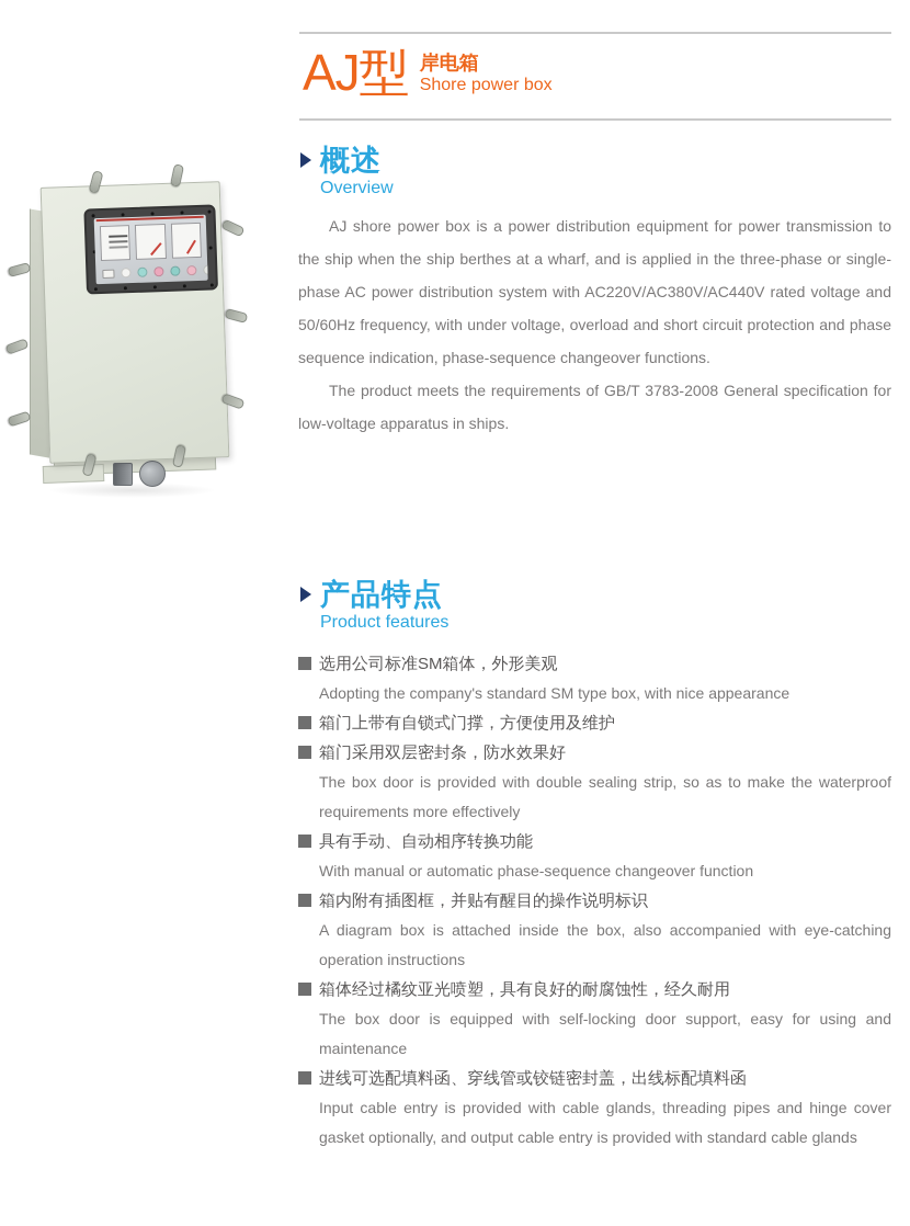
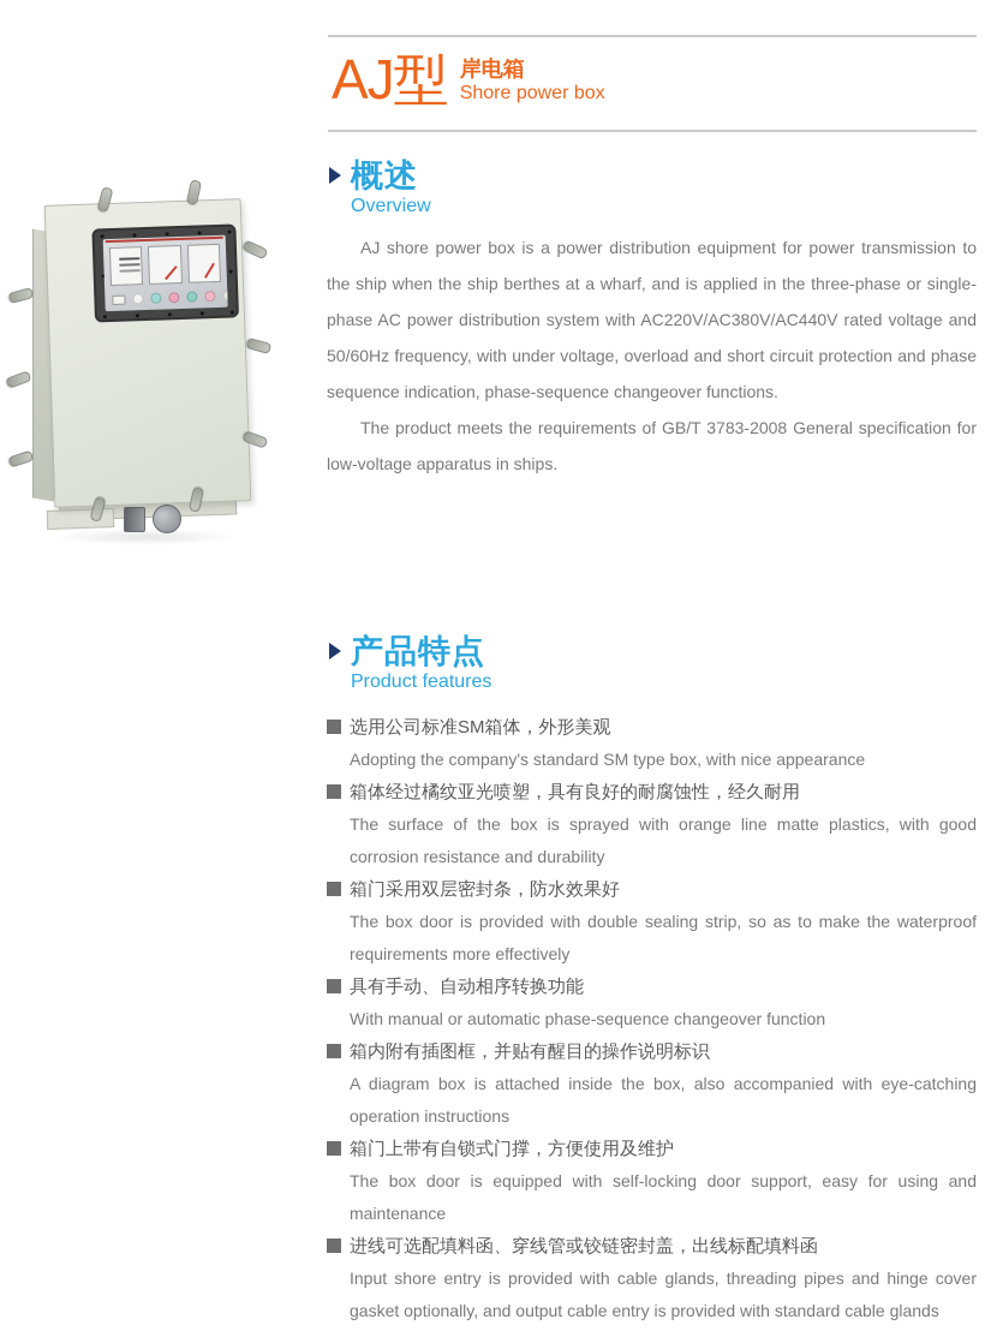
  AJ型
  岸电箱
  Shore power box
  概述
  Overview
  AJ shore power box is a power distribution equipment for power transmission to the ship when the ship berthes at a wharf, and is applied in the three-phase or single-phase AC power distribution system with AC220V/AC380V/AC440V rated voltage and 50/60Hz frequency, with under voltage, overload and short circuit protection and phase sequence indication, phase-sequence changeover functions.
  The product meets the requirements of GB/T 3783-2008 General specification for low-voltage apparatus in ships.
  产品特点
  Product features
  选用公司标准SM箱体，外形美观
  Adopting the company's standard SM type box, with nice appearance
- 箱门上带有自锁式门撑，方便使用及维护
+ 箱体经过橘纹亚光喷塑，具有良好的耐腐蚀性，经久耐用
+ The surface of the box is sprayed with orange line matte plastics, with good corrosion resistance and durability
  箱门采用双层密封条，防水效果好
  The box door is provided with double sealing strip, so as to make the waterproof requirements more effectively
  具有手动、自动相序转换功能
  With manual or automatic phase-sequence changeover function
  箱内附有插图框，并贴有醒目的操作说明标识
  A diagram box is attached inside the box, also accompanied with eye-catching operation instructions
- 箱体经过橘纹亚光喷塑，具有良好的耐腐蚀性，经久耐用
+ 箱门上带有自锁式门撑，方便使用及维护
  The box door is equipped with self-locking door support, easy for using and maintenance
  进线可选配填料函、穿线管或铰链密封盖，出线标配填料函
- Input cable entry is provided with cable glands, threading pipes and hinge cover gasket optionally, and output cable entry is provided with standard cable glands
+ Input shore entry is provided with cable glands, threading pipes and hinge cover gasket optionally, and output cable entry is provided with standard cable glands
